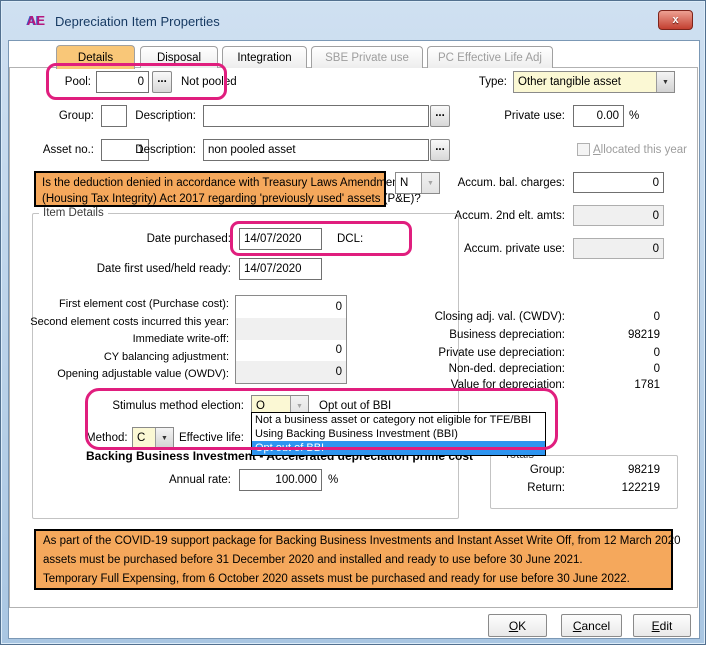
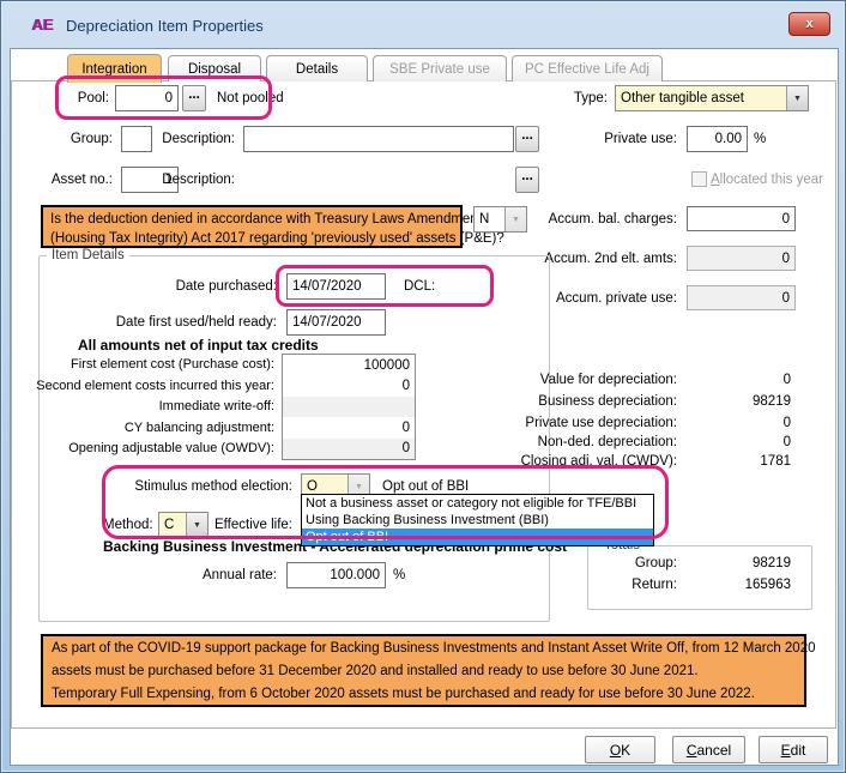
  AE
  Depreciation Item Properties
  x
- Details
+ Integration
  Disposal
- Integration
+ Details
  SBE Private use
  PC Effective Life Adj
  Pool:
  0
  ...
  Not pooled
  Type:
  Other tangible asset
  Group:
  Description:
  ...
  Private use:
  0.00
  %
  Asset no.:
  1
  Description:
- non pooled asset
  ...
  Allocated this year
  Is the deduction denied in accordance with Treasury Laws Amendme
  (Housing Tax Integrity) Act 2017 regarding 'previously used' assets (P&E)?
  N
  Accum. bal. charges:
  0
  Accum. 2nd elt. amts:
  0
  Accum. private use:
  0
  Item Details
  Date purchased:
  14/07/2020
  DCL:
  Date first used/held ready:
  14/07/2020
+ All amounts net of input tax credits
  First element cost (Purchase cost):
  Second element costs incurred this year:
  Immediate write-off:
  CY balancing adjustment:
  Opening adjustable value (OWDV):
+ 100000
  0
  0
  0
- Closing adj. val. (CWDV):
+ Value for depreciation:
  0
  Business depreciation:
  98219
  Private use depreciation:
  0
  Non-ded. depreciation:
  0
- Value for depreciation:
+ Closing adj. val. (CWDV):
  1781
  Stimulus method election:
  O
  Opt out of BBI
  Not a business asset or category not eligible for TFE/BBI
  Using Backing Business Investment (BBI)
  Opt out of BBI
  Method:
  C
  Effective life:
  Backing Business Investment - Accelerated depreciation prime cost
  Annual rate:
  100.000
  %
  Group:
  98219
  Return:
- 122219
+ 165963
  As part of the COVID-19 support package for Backing Business Investments and Instant Asset Write Off, from 12 March 2020
  assets must be purchased before 31 December 2020 and installed and ready to use before 30 June 2021.
  Temporary Full Expensing, from 6 October 2020 assets must be purchased and ready for use before 30 June 2022.
  O
  K
  C
  ancel
  E
  dit
